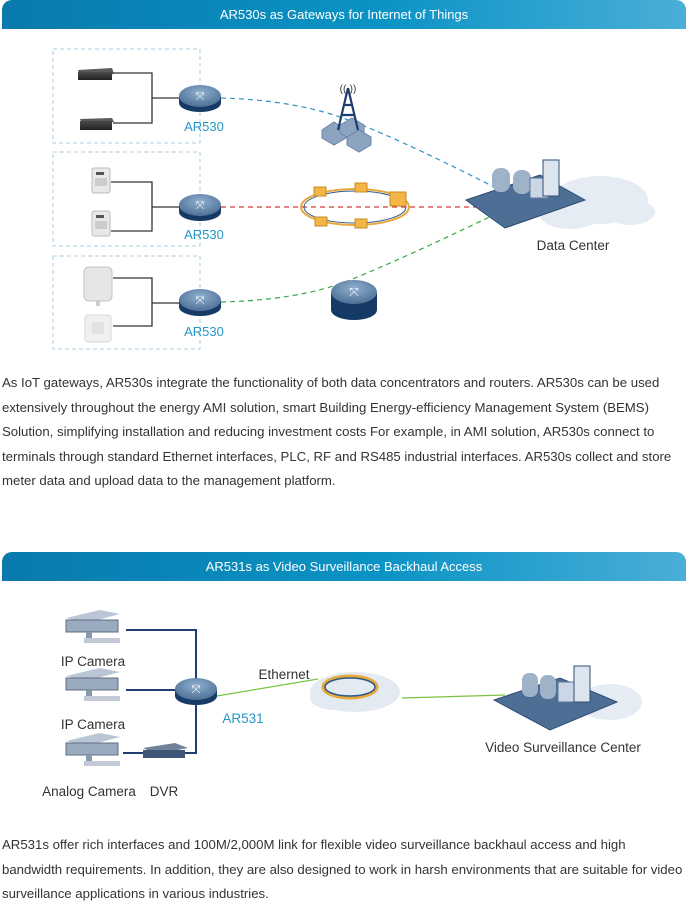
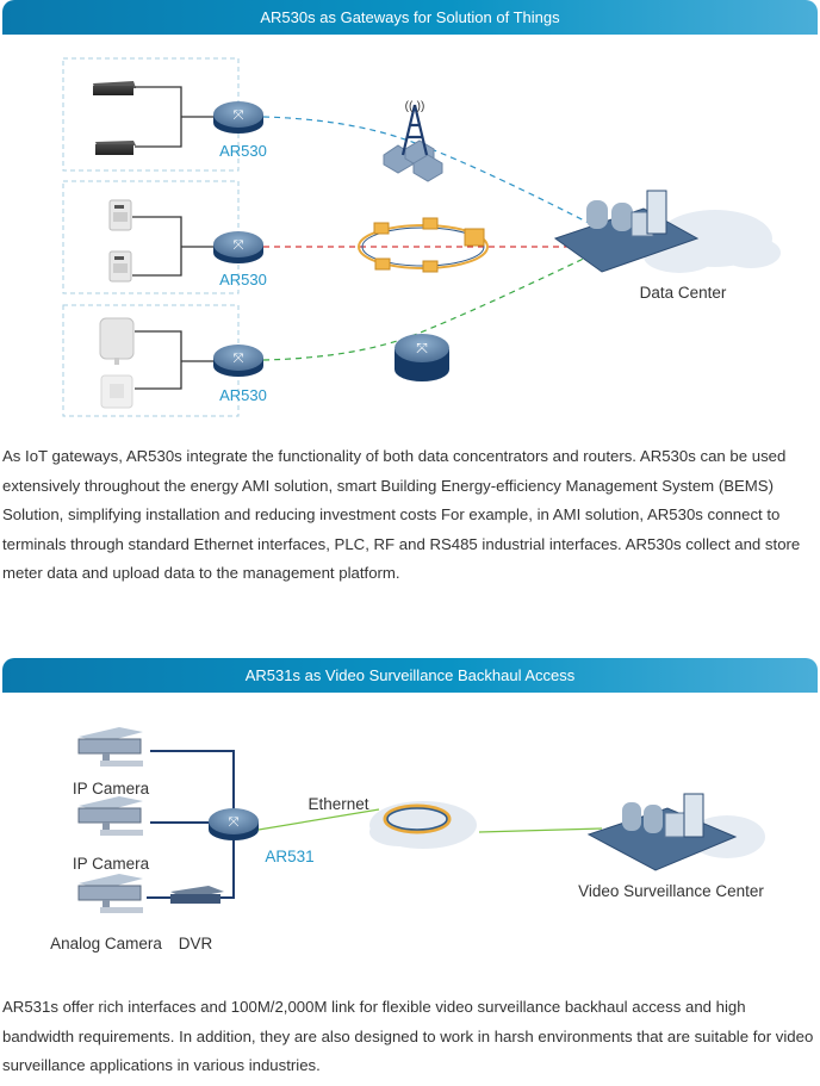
- AR530s as Gateways for Internet of Things
+ AR530s as Gateways for Solution of Things
  ⤧
  ⤧
  ⤧
  AR530
  AR530
  AR530
  ((·))
  ⤧
  Data Center
  As IoT gateways, AR530s integrate the functionality of both data concentrators and routers. AR530s can be used extensively throughout the energy AMI solution, smart Building Energy-efficiency Management System (BEMS) Solution, simplifying installation and reducing investment costs For example, in AMI solution, AR530s connect to terminals through standard Ethernet interfaces, PLC, RF and RS485 industrial interfaces. AR530s collect and store meter data and upload data to the management platform.
  AR531s as Video Surveillance Backhaul Access
  IP Camera
  IP Camera
  Analog Camera
  DVR
  ⤧
  AR531
  Ethernet
  Video Surveillance Center
  AR531s offer rich interfaces and 100M/2,000M link for flexible video surveillance backhaul access and high bandwidth requirements. In addition, they are also designed to work in harsh environments that are suitable for video surveillance applications in various industries.
